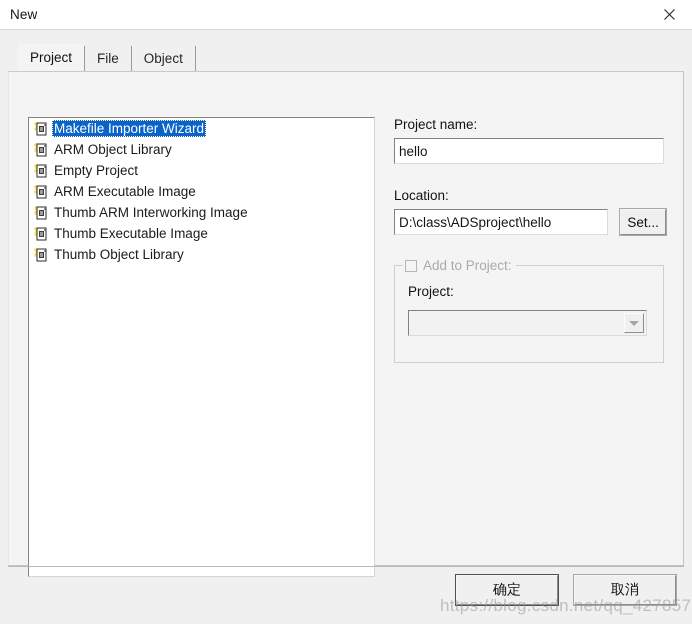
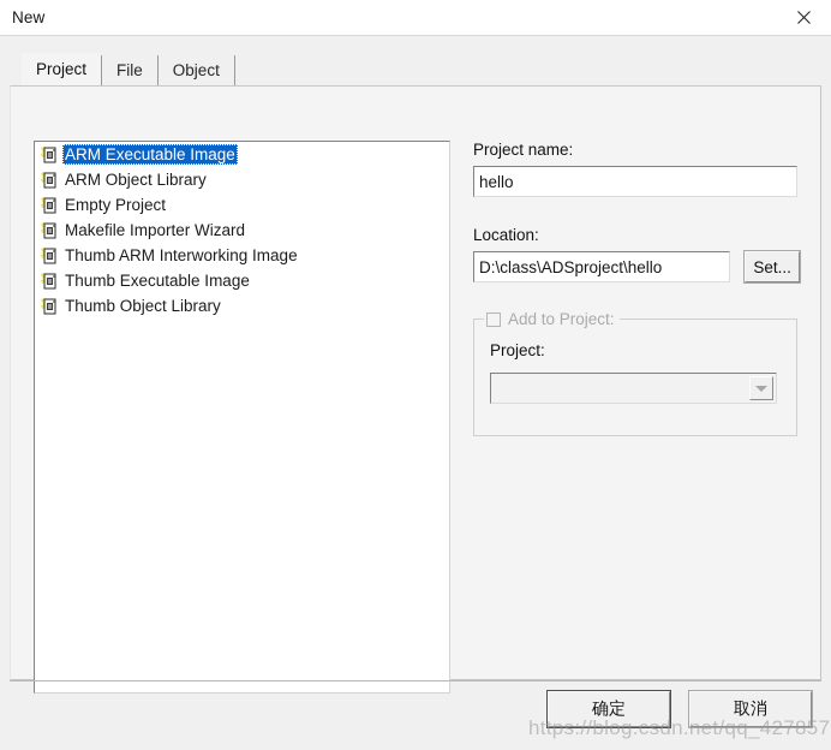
  New
  Project
  File
  Object
- Makefile Importer Wizard
+ ARM Executable Image
  ARM Object Library
  Empty Project
- ARM Executable Image
+ Makefile Importer Wizard
  Thumb ARM Interworking Image
  Thumb Executable Image
  Thumb Object Library
  Project name:
  hello
  Location:
  D:\class\ADSproject\hello
  Set...
  Add to Project:
  Project:
  确定
  取消
  https://blog.csdn.net/qq_427857
